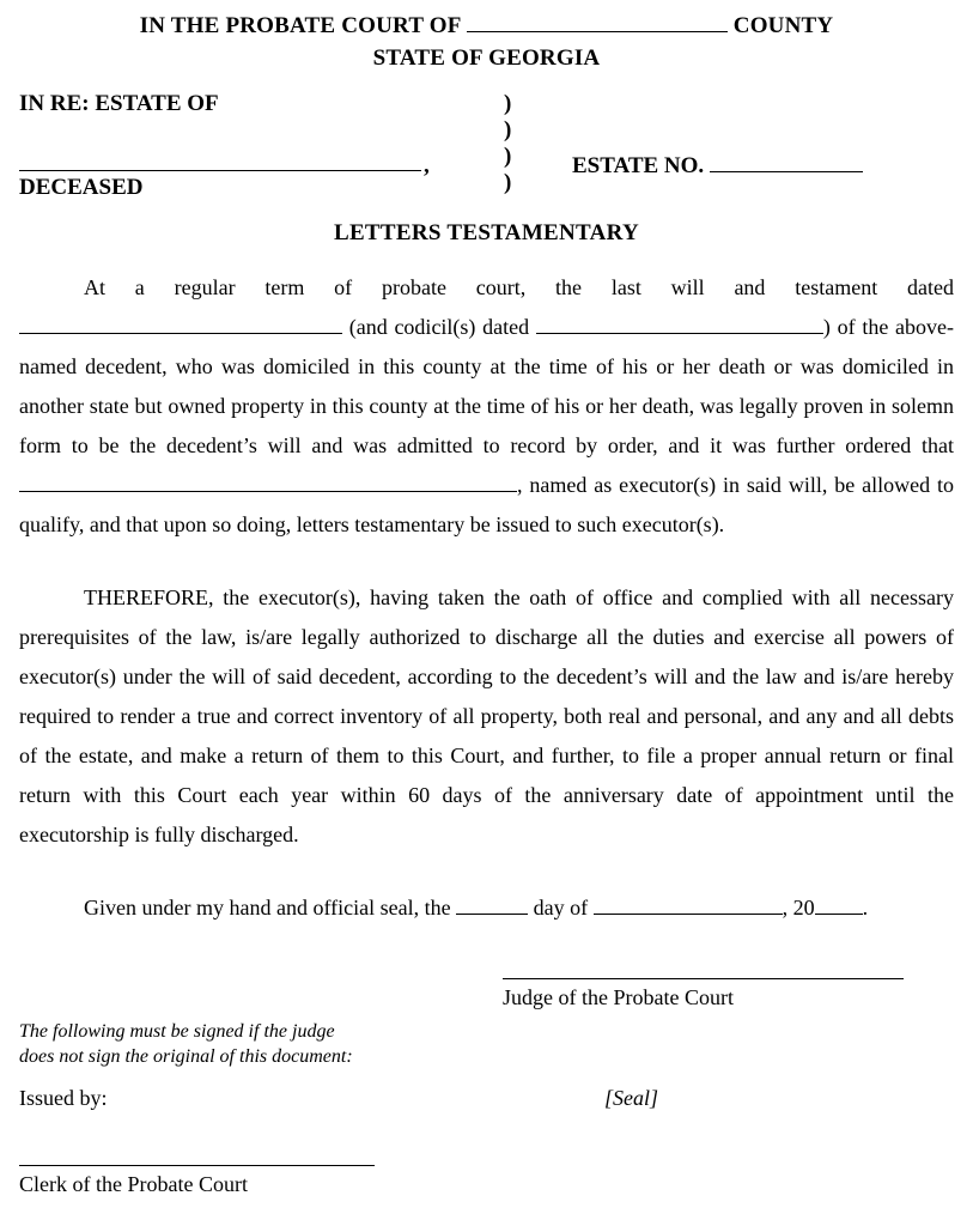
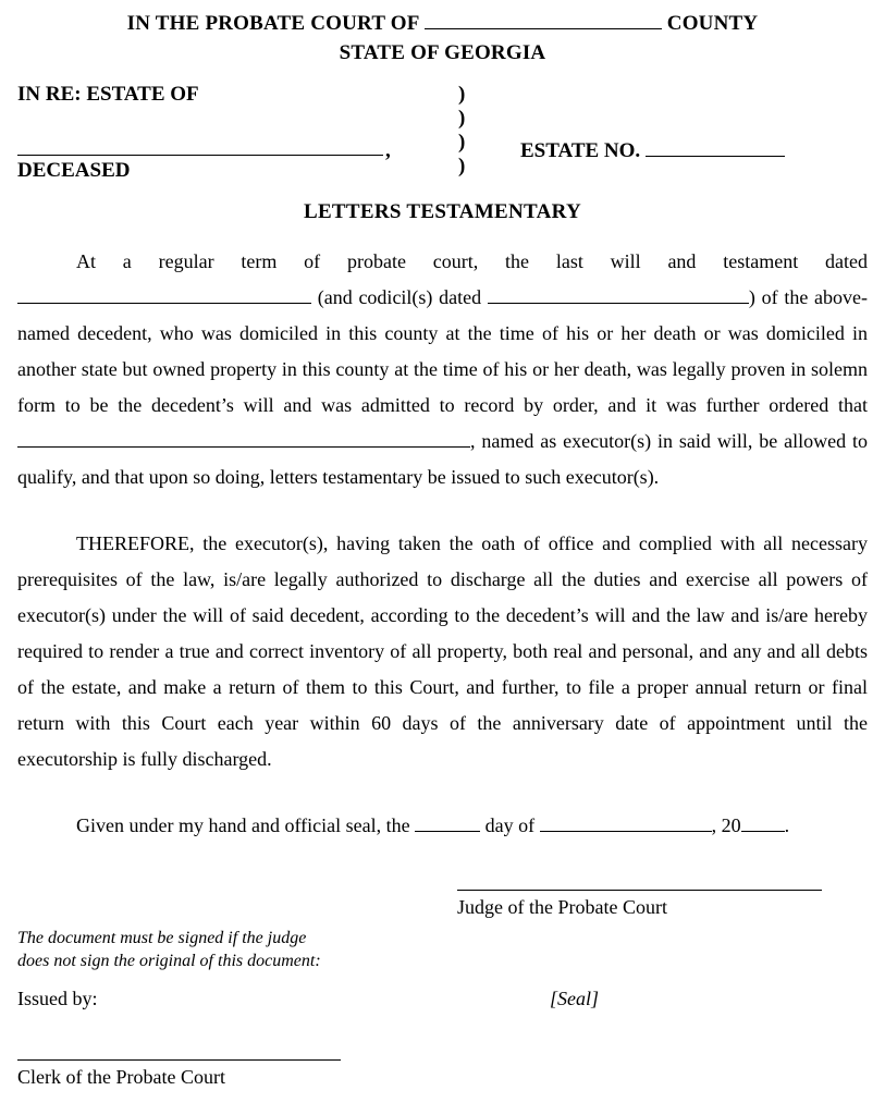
  IN THE PROBATE COURT OF COUNTY
  STATE OF GEORGIA
  IN RE: ESTATE OF
  )
  )
  )
  )
  ESTATE NO.
  ,
  DECEASED
  LETTERS TESTAMENTARY
  At a regular term of probate court, the last will and testament dated (and codicil(s) dated ) of the above-named decedent, who was domiciled in this county at the time of his or her death or was domiciled in another state but owned property in this county at the time of his or her death, was legally proven in solemn form to be the decedent’s will and was admitted to record by order, and it was further ordered that , named as executor(s) in said will, be allowed to qualify, and that upon so doing, letters testamentary be issued to such executor(s).
  THEREFORE, the executor(s), having taken the oath of office and complied with all necessary prerequisites of the law, is/are legally authorized to discharge all the duties and exercise all powers of executor(s) under the will of said decedent, according to the decedent’s will and the law and is/are hereby required to render a true and correct inventory of all property, both real and personal, and any and all debts of the estate, and make a return of them to this Court, and further, to file a proper annual return or final return with this Court each year within 60 days of the anniversary date of appointment until the executorship is fully discharged.
  Given under my hand and official seal, the day of , 20 .
  Judge of the Probate Court
- The following must be signed if the judge
+ The document must be signed if the judge
  does not sign the original of this document:
  Issued by:
  [Seal]
  Clerk of the Probate Court
